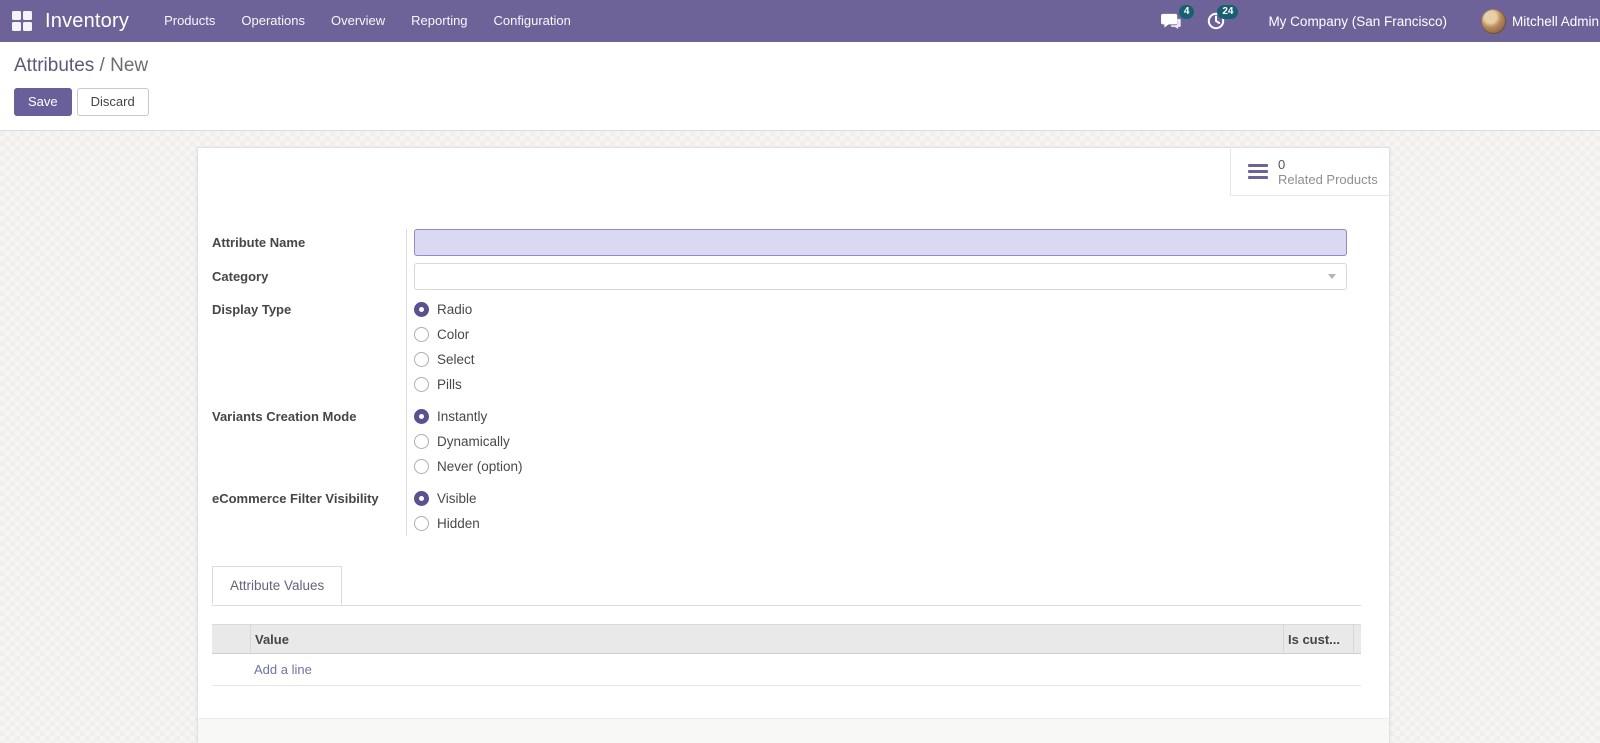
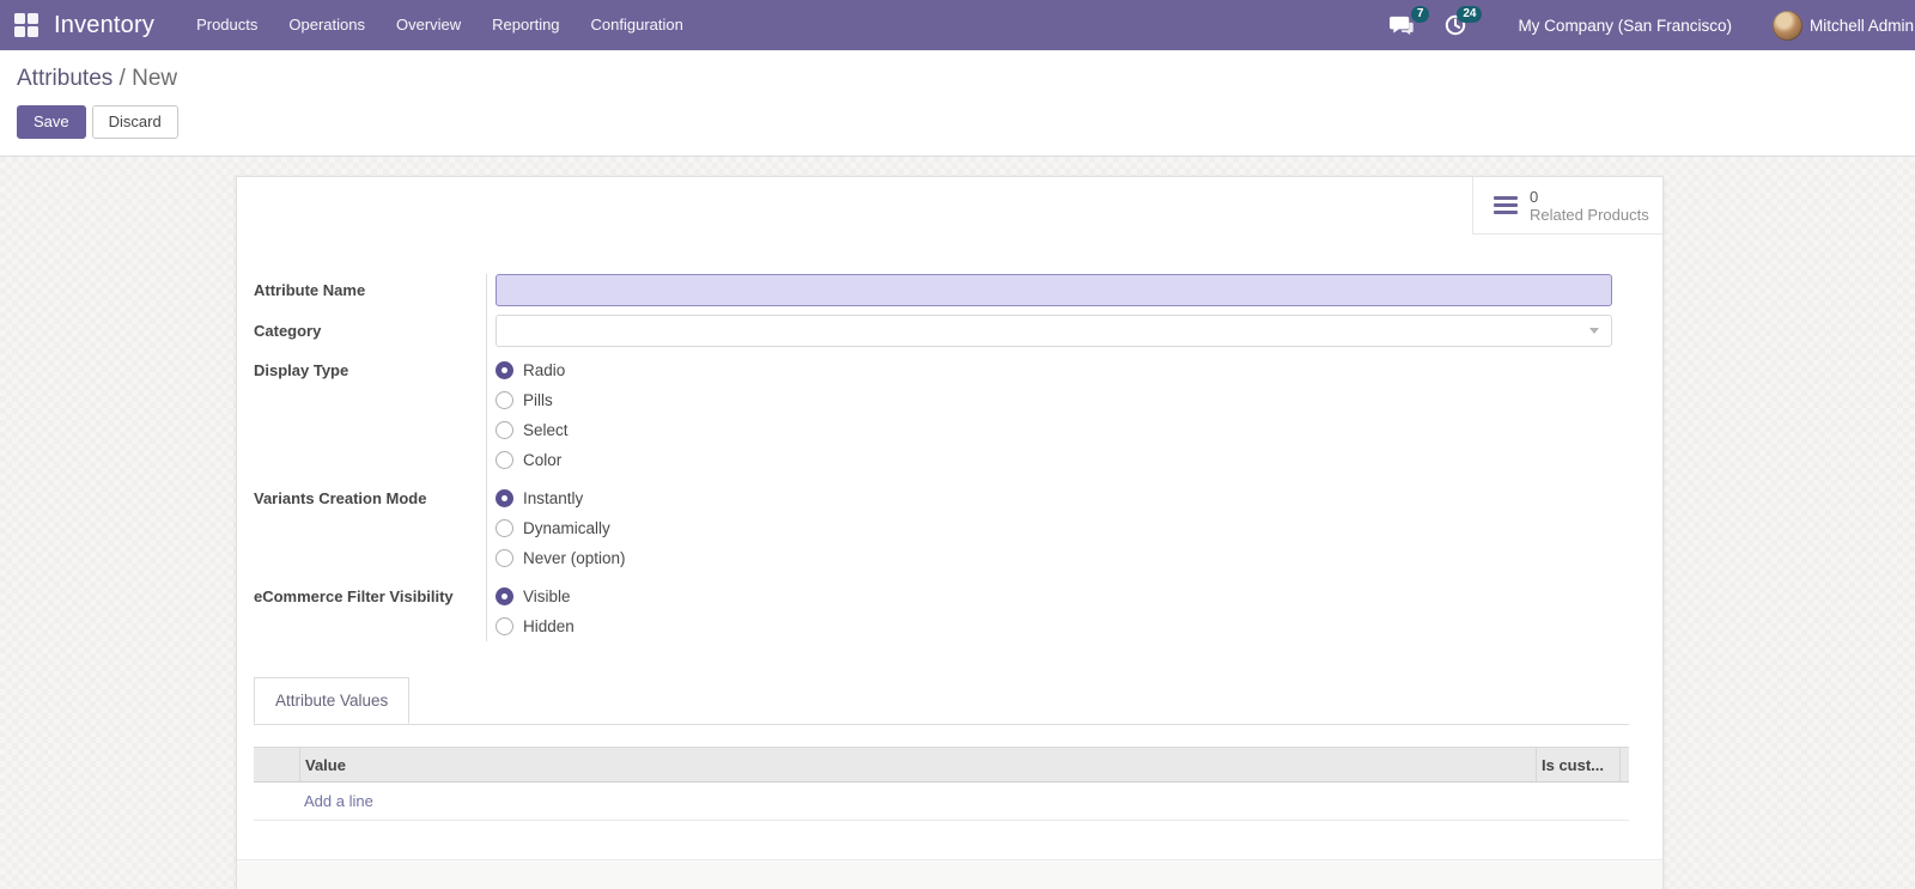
  Inventory
  Products
  Operations
  Overview
  Reporting
  Configuration
- 4
+ 7
  24
  My Company (San Francisco)
  Mitchell Admin
  Attributes / New
  Save
  Discard
  0
  Related Products
  Attribute Name
  Category
  Display Type
  Radio
- Color
+ Pills
  Select
- Pills
+ Color
  Variants Creation Mode
  Instantly
  Dynamically
  Never (option)
  eCommerce Filter Visibility
  Visible
  Hidden
  Attribute Values
  Value
  Is cust...
  Add a line
